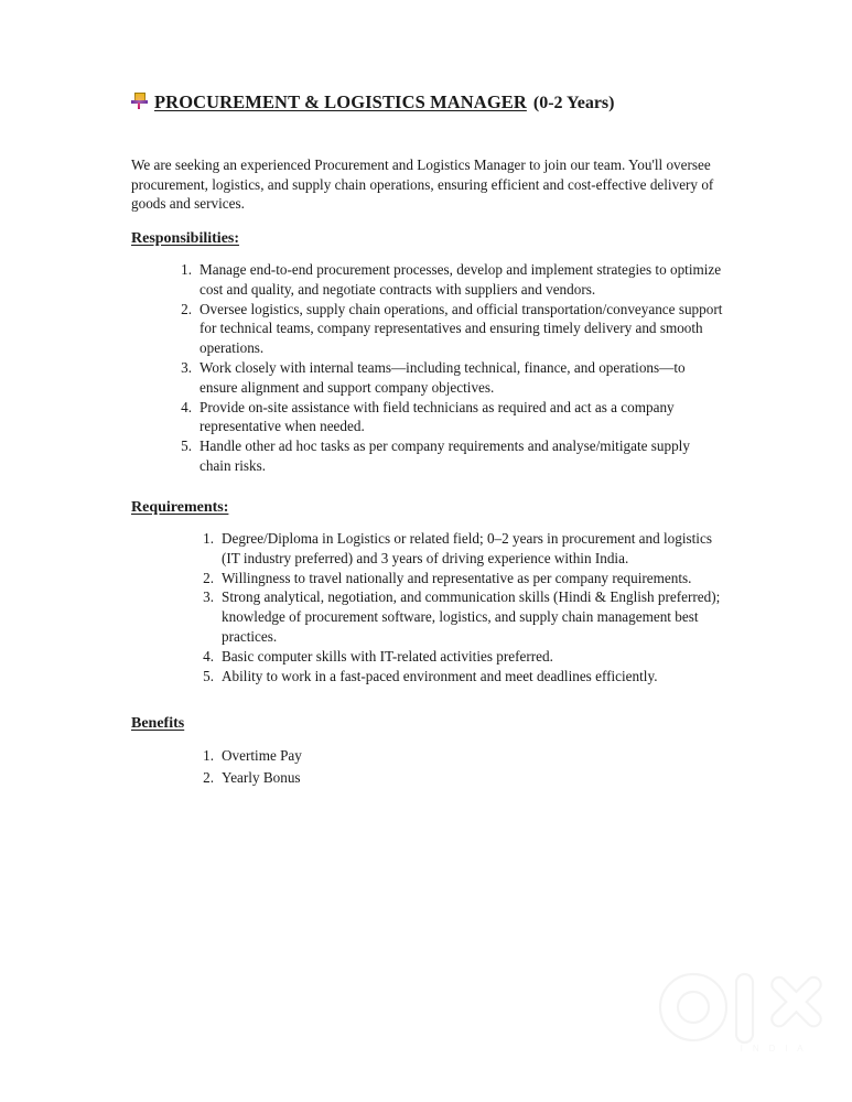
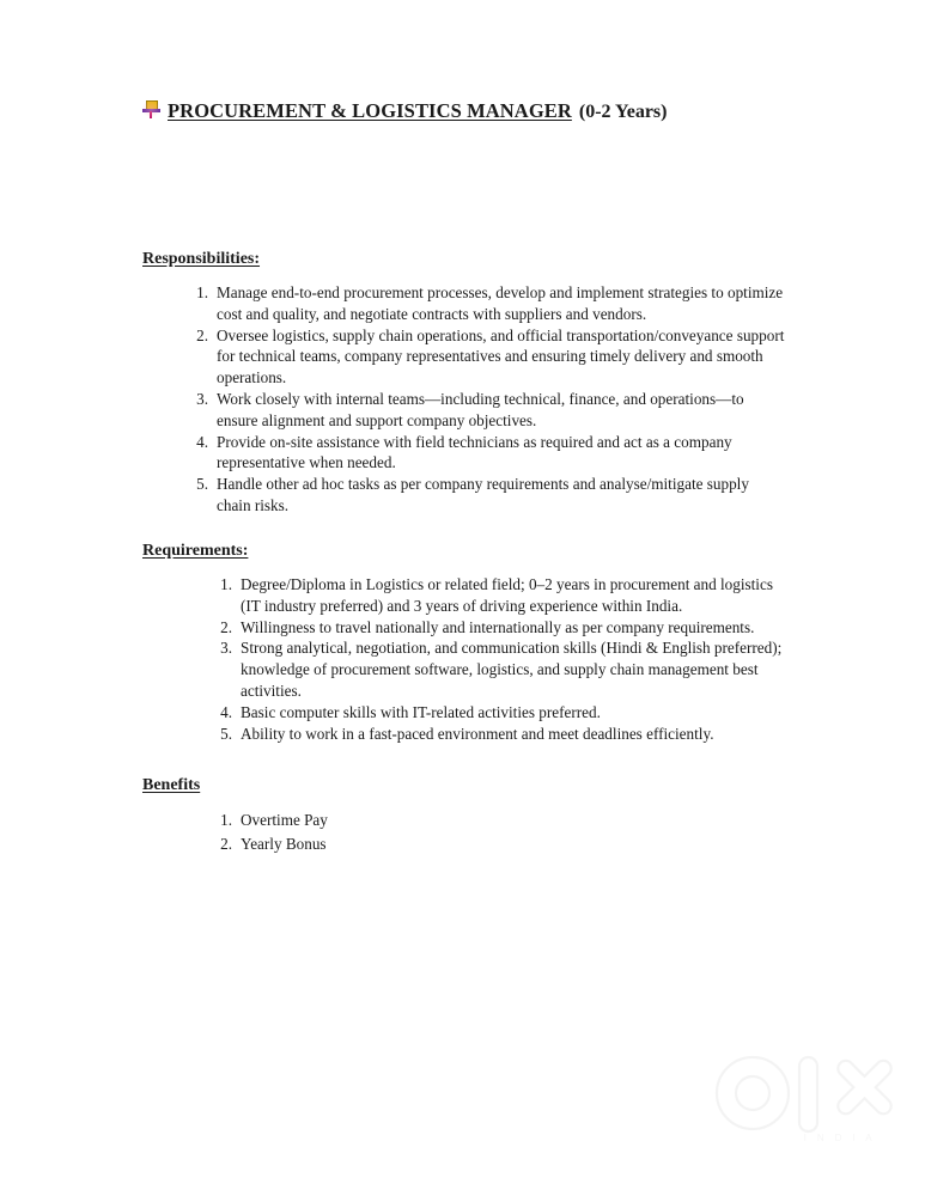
  PROCUREMENT & LOGISTICS MANAGER
  (0-2 Years)
- We are seeking an experienced Procurement and Logistics Manager to join our team. You'll oversee procurement, logistics, and supply chain operations, ensuring efficient and cost-effective delivery of goods and services.
  Responsibilities:
  1.
  Manage end-to-end procurement processes, develop and implement strategies to optimize cost and quality, and negotiate contracts with suppliers and vendors.
  2.
  Oversee logistics, supply chain operations, and official transportation/conveyance support for technical teams, company representatives and ensuring timely delivery and smooth operations.
  3.
  Work closely with internal teams—including technical, finance, and operations—to ensure alignment and support company objectives.
  4.
  Provide on-site assistance with field technicians as required and act as a company representative when needed.
  5.
  Handle other ad hoc tasks as per company requirements and analyse/mitigate supply chain risks.
  Requirements:
  1.
  Degree/Diploma in Logistics or related field; 0–2 years in procurement and logistics (IT industry preferred) and 3 years of driving experience within India.
  2.
- Willingness to travel nationally and representative as per company requirements.
+ Willingness to travel nationally and internationally as per company requirements.
  3.
- Strong analytical, negotiation, and communication skills (Hindi & English preferred); knowledge of procurement software, logistics, and supply chain management best practices.
+ Strong analytical, negotiation, and communication skills (Hindi & English preferred); knowledge of procurement software, logistics, and supply chain management best activities.
  4.
  Basic computer skills with IT-related activities preferred.
  5.
  Ability to work in a fast-paced environment and meet deadlines efficiently.
  Benefits
  1.
  Overtime Pay
  2.
  Yearly Bonus
